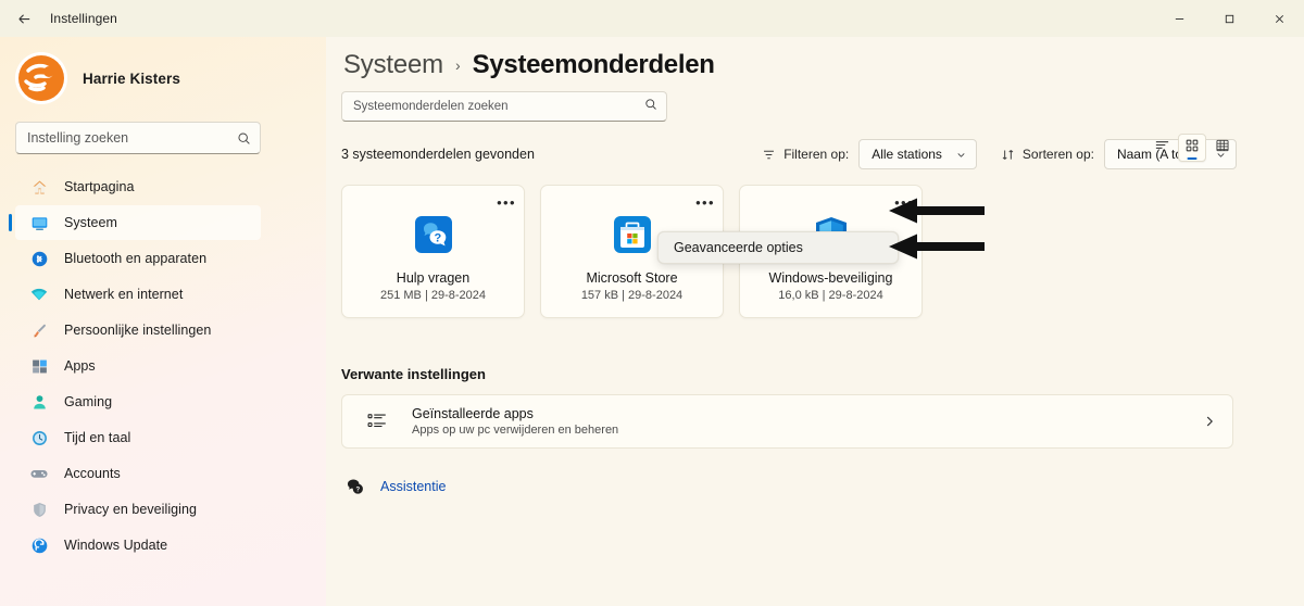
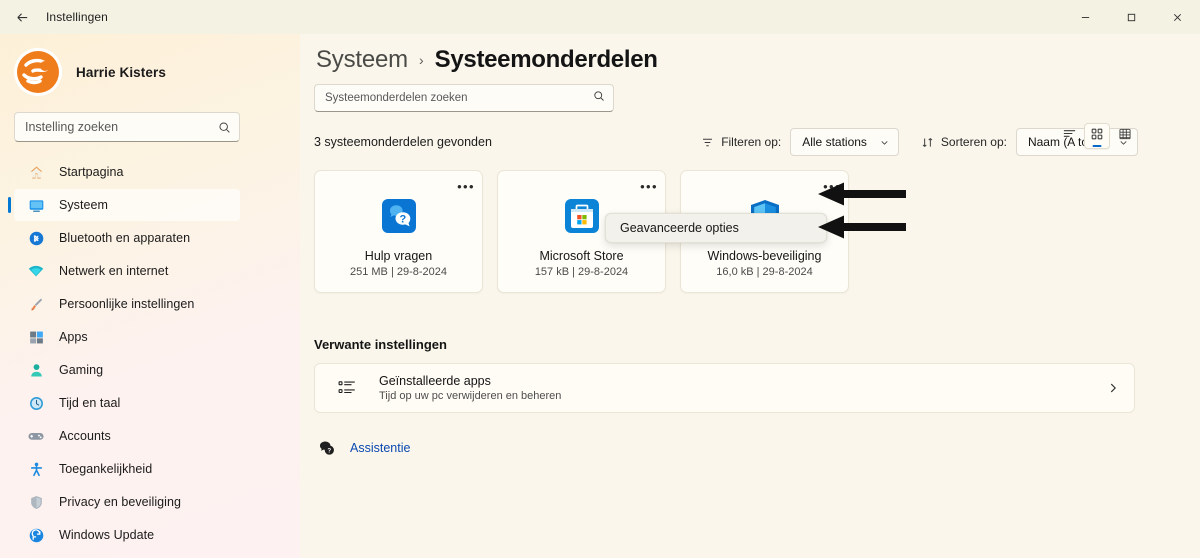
  Instellingen
  Harrie Kisters
  Instelling zoeken
  Startpagina
  Systeem
  Bluetooth en apparaten
  Netwerk en internet
  Persoonlijke instellingen
  Apps
  Gaming
  Tijd en taal
  Accounts
+ Toegankelijkheid
  Privacy en beveiliging
  Windows Update
  Systeem
  ›
  Systeemonderdelen
  Systeemonderdelen zoeken
  3 systeemonderdelen gevonden
  Filteren op:
  Alle stations
  Sorteren op:
  •••
  ?
  Hulp vragen
  251 MB | 29-8-2024
  •••
  Microsoft Store
  157 kB | 29-8-2024
  Windows-beveiliging
  16,0 kB | 29-8-2024
  Verwante instellingen
  Geïnstalleerde apps
- Apps op uw pc verwijderen en beheren
+ Tijd op uw pc verwijderen en beheren
  Assistentie
  Geavanceerde opties
